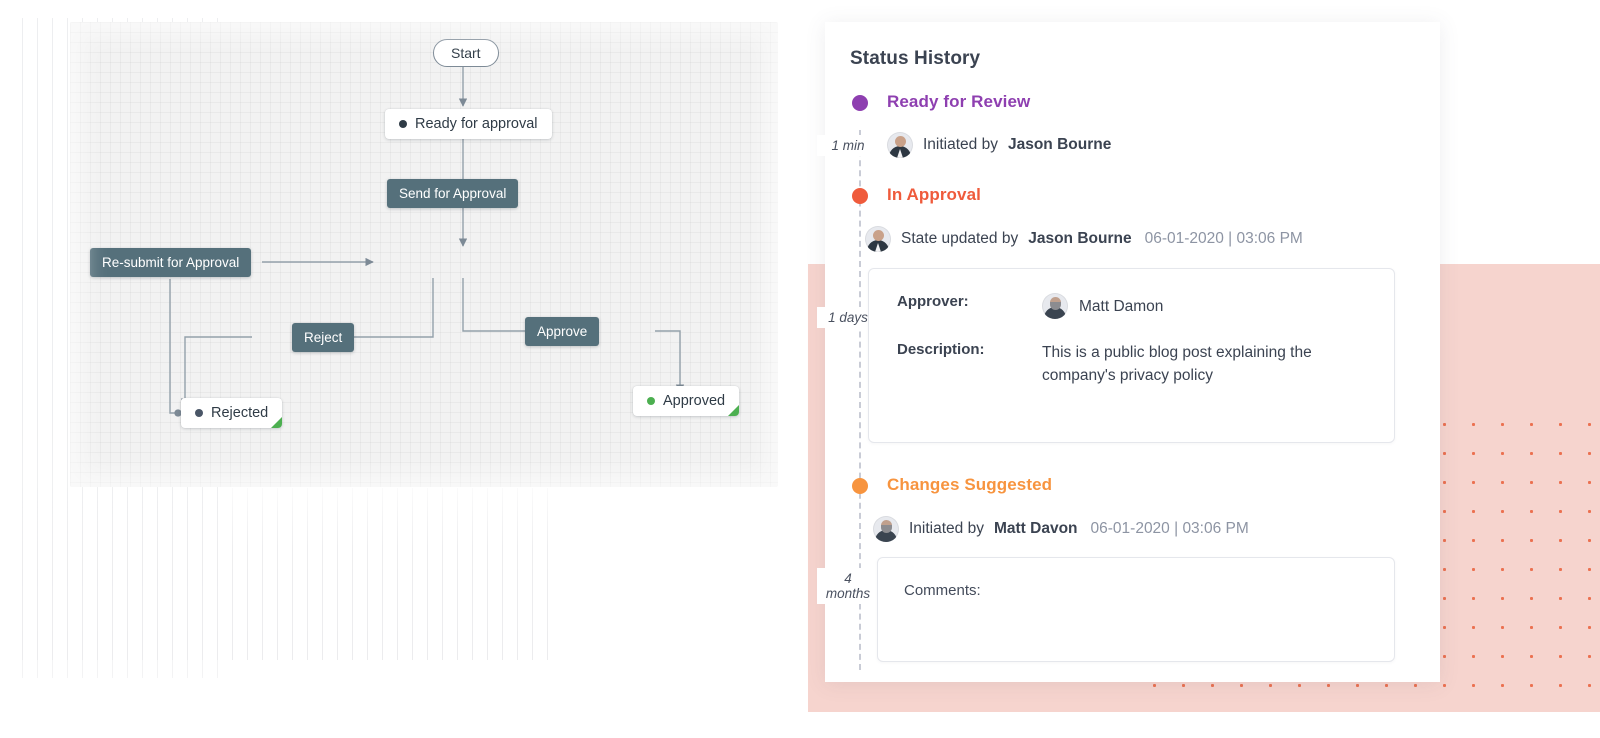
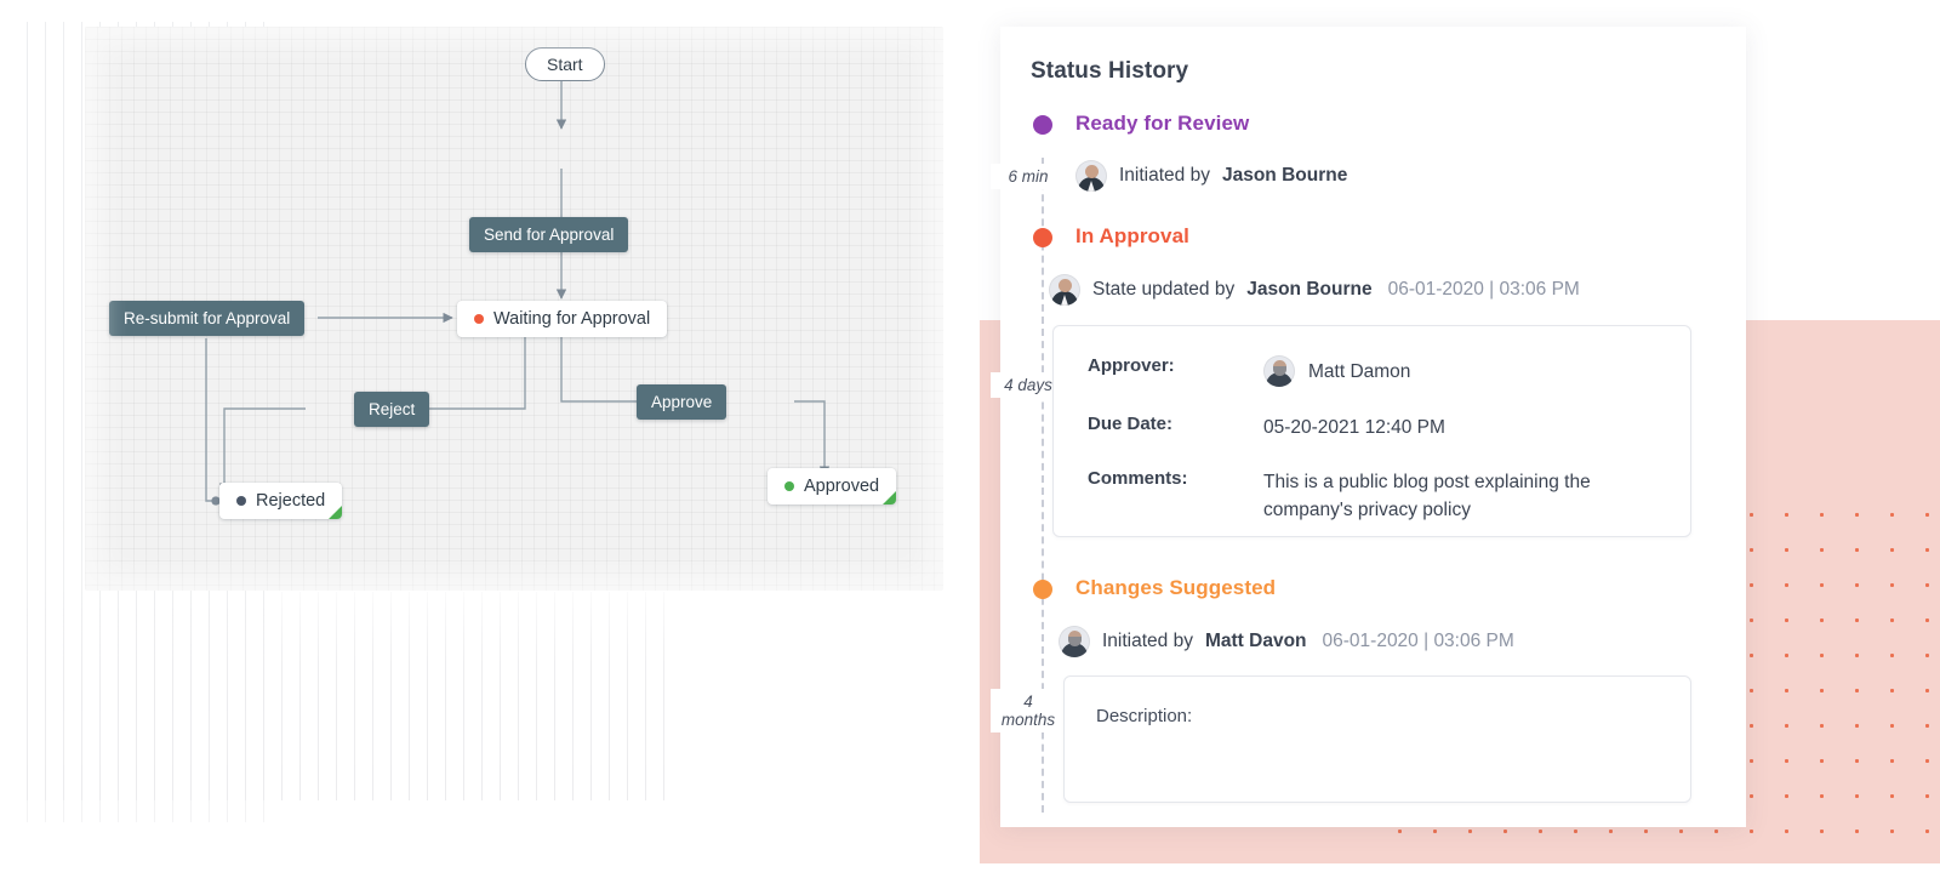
  Start
- Ready for approval
  Send for Approval
+ Waiting for Approval
  Re-submit for Approval
  Reject
  Approve
  Rejected
  Approved
  Status History
  Ready for Review
- 1 min
+ 6 min
  Initiated by
  Jason Bourne
  In Approval
  State updated by
  Jason Bourne
  06-01-2020 | 03:06 PM
- 1 days
+ 4 days
  Approver:
  Matt Damon
+ Due Date:
+ 05-20-2021 12:40 PM
- Description:
+ Comments:
  This is a public blog post explaining the company's privacy policy
  Changes Suggested
  Initiated by
  Matt Davon
  06-01-2020 | 03:06 PM
  4
  months
- Comments:
+ Description:
